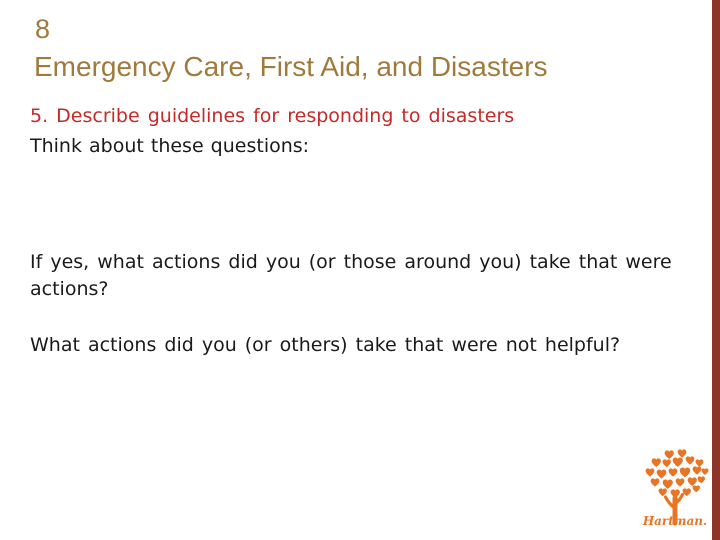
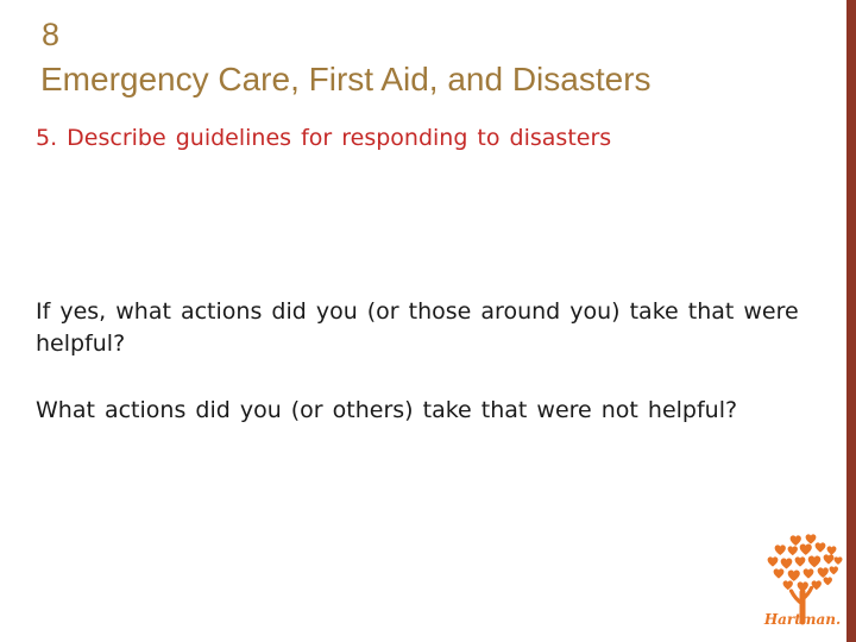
  8
  Emergency Care, First Aid, and Disasters
  5. Describe guidelines for responding to disasters
- Think about these questions:
- If yes, what actions did you (or those around you) take that were actions?
+ If yes, what actions did you (or those around you) take that were helpful?
  What actions did you (or others) take that were not helpful?
  Hartman.
